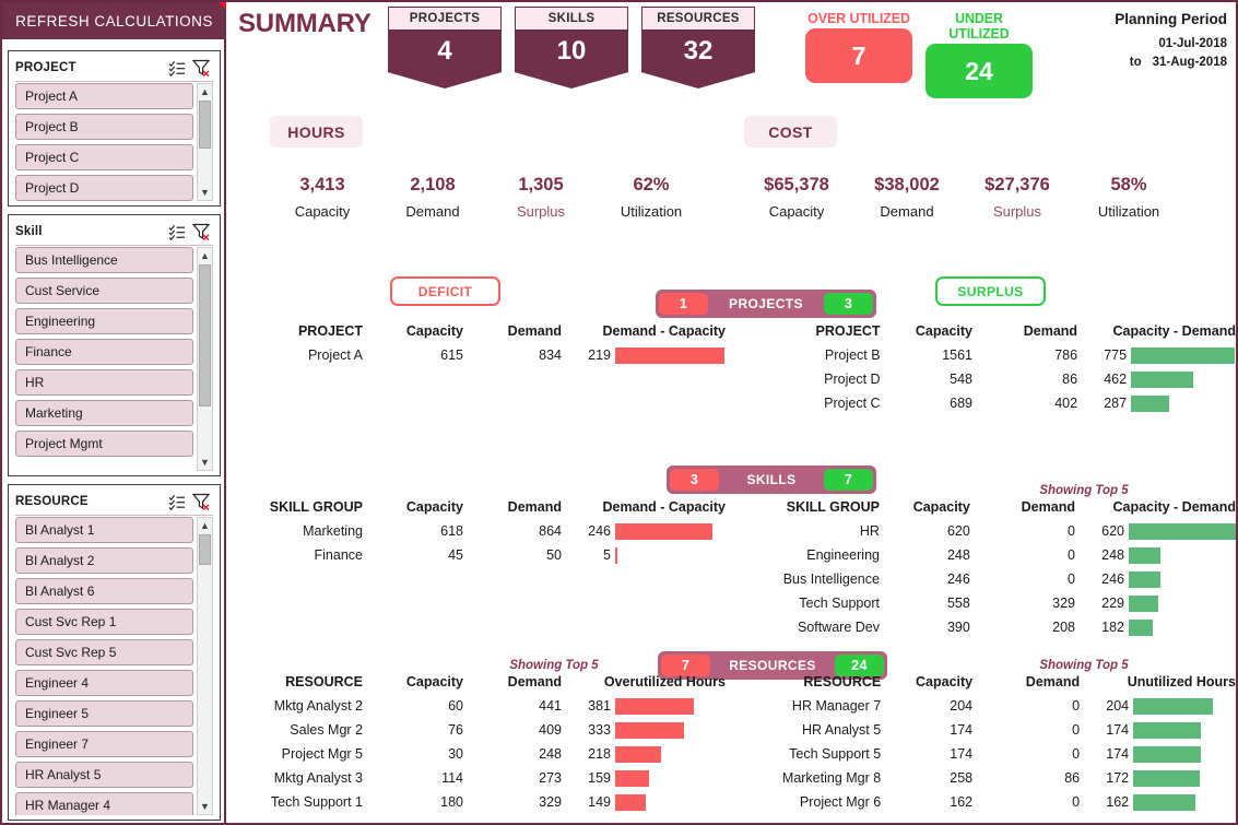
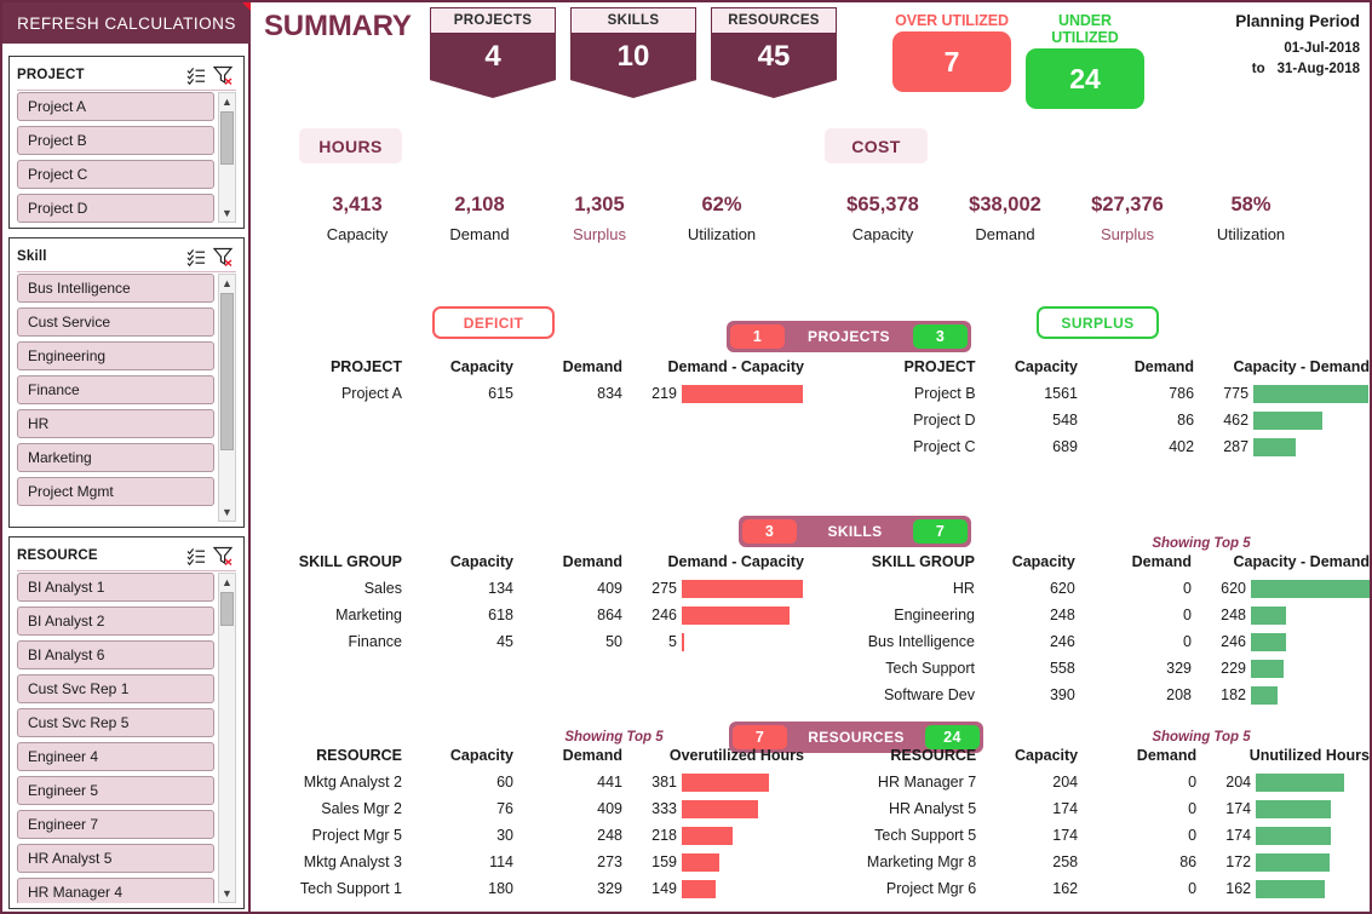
  REFRESH CALCULATIONS
  PROJECT
  Project A
  Project B
  Project C
  Project D
  ▲
  ▼
  Skill
  Bus Intelligence
  Cust Service
  Engineering
  Finance
  HR
  Marketing
  Project Mgmt
  ▲
  ▼
  RESOURCE
  BI Analyst 1
  BI Analyst 2
  BI Analyst 6
  Cust Svc Rep 1
  Cust Svc Rep 5
  Engineer 4
  Engineer 5
  Engineer 7
  HR Analyst 5
  HR Manager 4
  ▲
  ▼
  SUMMARY
  PROJECTS
  4
  SKILLS
  10
  RESOURCES
- 32
+ 45
  OVER UTILIZED
  7
  UNDER UTILIZED
  24
  Planning Period
  01-Jul-2018
  to 31-Aug-2018
  HOURS
  3,413
  Capacity
  2,108
  Demand
  1,305
  Surplus
  62%
  Utilization
  COST
  $65,378
  Capacity
  $38,002
  Demand
  $27,376
  Surplus
  58%
  Utilization
  DEFICIT
  SURPLUS
  1
  PROJECTS
  3
  PROJECT	Capacity	Demand	Demand - Capacity
  Project A	615	834	219
  PROJECT	Capacity	Demand	Capacity - Demand
  Project B	1561	786	775
  Project D	548	86	462
  Project C	689	402	287
  3
  SKILLS
  7
  Showing Top 5
  SKILL GROUP	Capacity	Demand	Demand - Capacity
+ Sales	134	409	275
  Marketing	618	864	246
  Finance	45	50	5
  SKILL GROUP	Capacity	Demand	Capacity - Demand
  HR	620	0	620
  Engineering	248	0	248
  Bus Intelligence	246	0	246
  Tech Support	558	329	229
  Software Dev	390	208	182
  7
  RESOURCES
  24
  Showing Top 5
  Showing Top 5
  RESOURCE	Capacity	Demand	Overutilized Hours
  Mktg Analyst 2	60	441	381
  Sales Mgr 2	76	409	333
  Project Mgr 5	30	248	218
  Mktg Analyst 3	114	273	159
  Tech Support 1	180	329	149
  RESOURCE	Capacity	Demand	Unutilized Hours
  HR Manager 7	204	0	204
  HR Analyst 5	174	0	174
  Tech Support 5	174	0	174
  Marketing Mgr 8	258	86	172
  Project Mgr 6	162	0	162
